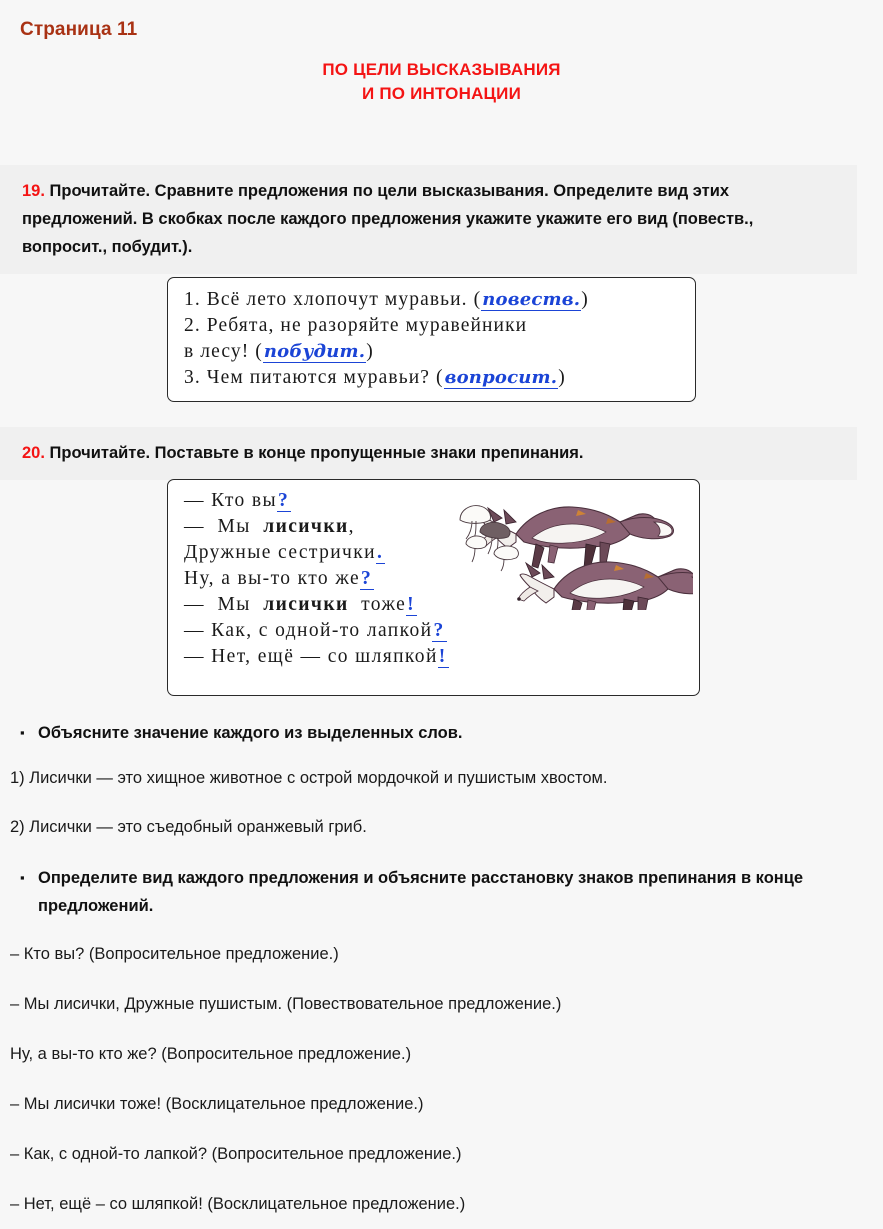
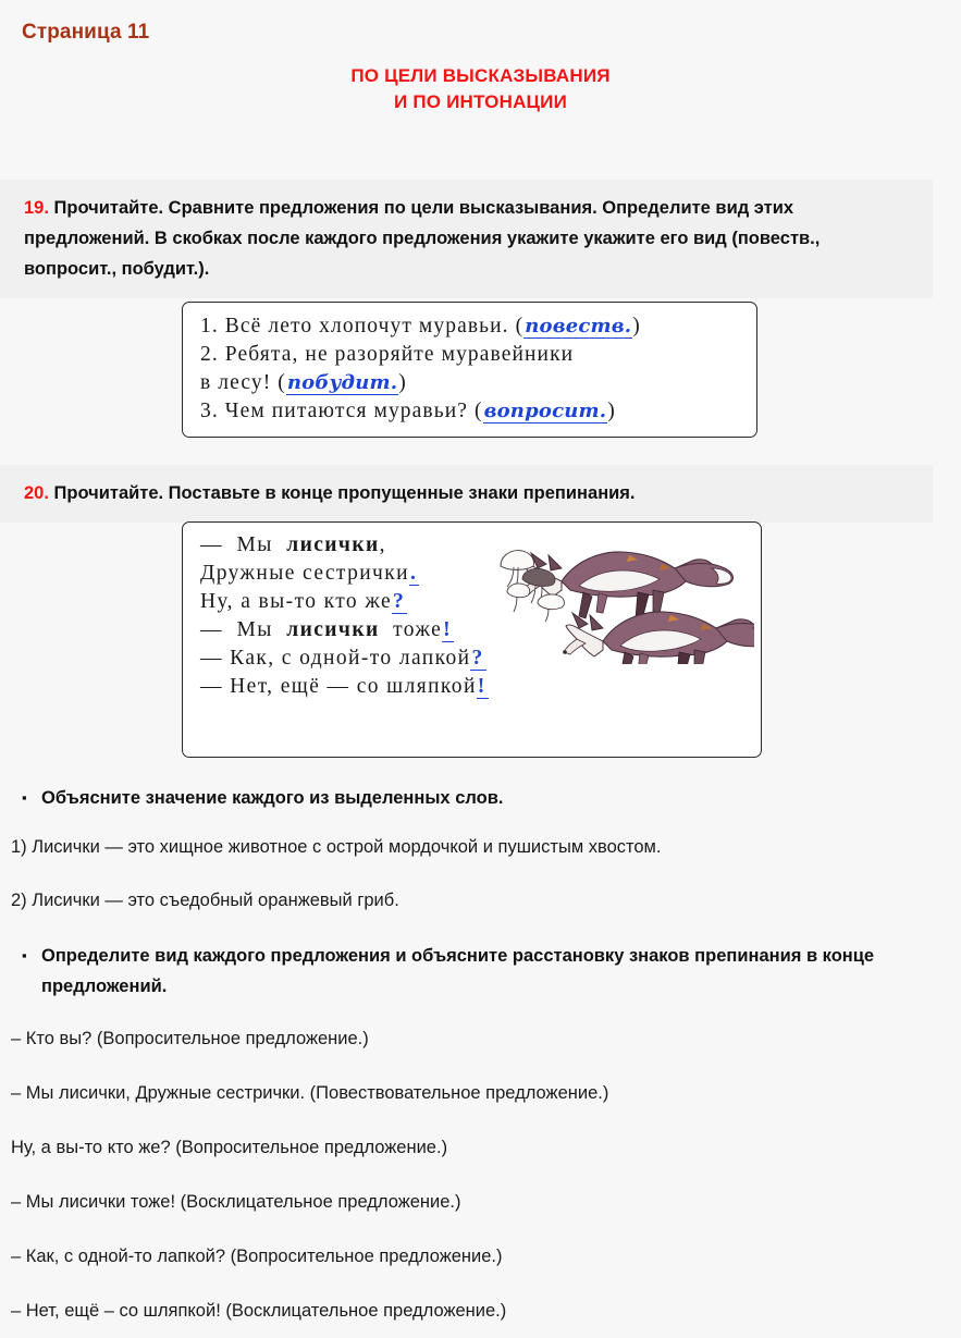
  Страница 11
  ПО ЦЕЛИ ВЫСКАЗЫВАНИЯ
  И ПО ИНТОНАЦИИ
  19. Прочитайте. Сравните предложения по цели высказывания. Определите вид этих предложений. В скобках после каждого предложения укажите укажите его вид (повеств., вопросит., побудит.).
  1. Всё лето хлопочут муравьи. (повеств.)
  2. Ребята, не разоряйте муравейники
  в лесу! (побудит.)
  3. Чем питаются муравьи? (вопросит.)
  20. Прочитайте. Поставьте в конце пропущенные знаки препинания.
- — Кто вы?
  — Мы лисички,
  Дружные сестрички.
  Ну, а вы-то кто же?
  — Мы лисички тоже!
  — Как, с одной-то лапкой?
  — Нет, ещё — со шляпкой!
  ▪
  Объясните значение каждого из выделенных слов.
  1) Лисички — это хищное животное с острой мордочкой и пушистым хвостом.
  2) Лисички — это съедобный оранжевый гриб.
  ▪
  Определите вид каждого предложения и объясните расстановку знаков препинания в конце предложений.
  – Кто вы? (Вопросительное предложение.)
- – Мы лисички, Дружные пушистым. (Повествовательное предложение.)
+ – Мы лисички, Дружные сестрички. (Повествовательное предложение.)
  Ну, а вы-то кто же? (Вопросительное предложение.)
  – Мы лисички тоже! (Восклицательное предложение.)
  – Как, с одной-то лапкой? (Вопросительное предложение.)
  – Нет, ещё – со шляпкой! (Восклицательное предложение.)
